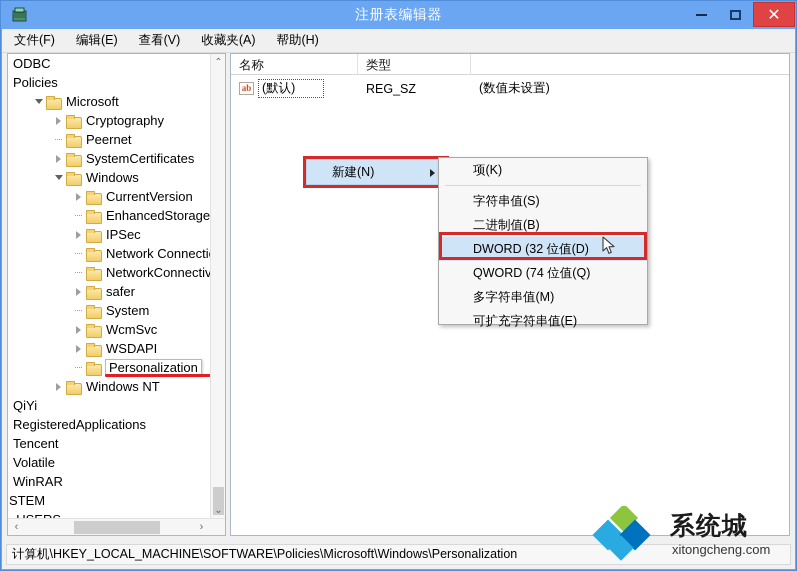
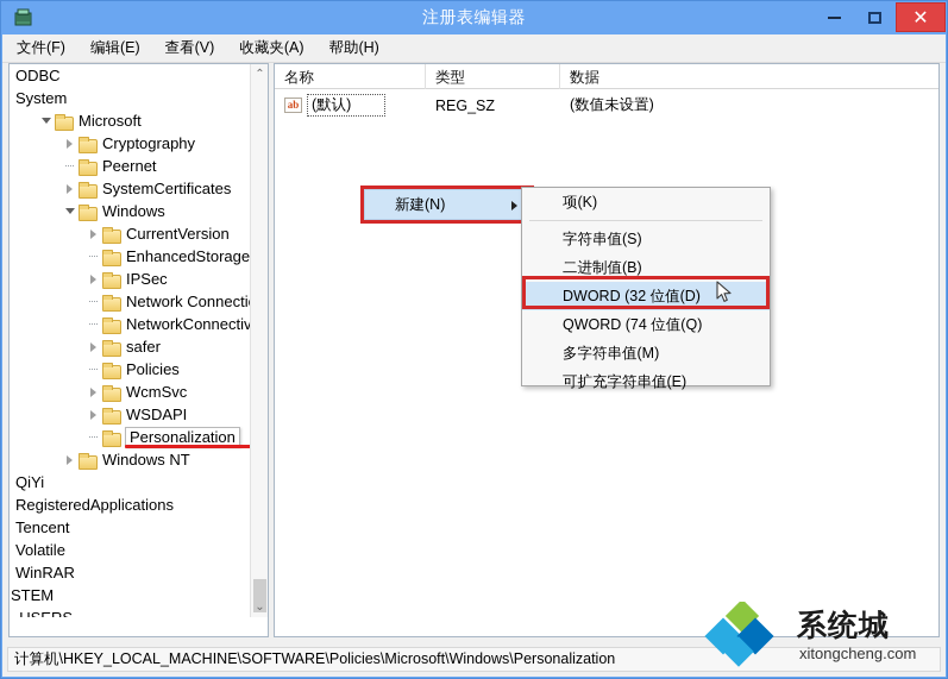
  注册表编辑器
  ✕
  文件(F)
  编辑(E)
  查看(V)
  收藏夹(A)
  帮助(H)
  ODBC
- Policies
+ System
  Microsoft
  Cryptography
  Peernet
  SystemCertificates
  Windows
  CurrentVersion
  EnhancedStorage
  IPSec
  Network Connecti
  safer
- System
+ Policies
  WcmSvc
  WSDAPI
  Personalization
  Windows NT
  QiYi
  RegisteredApplications
  Tencent
  Volatile
  WinRAR
  STEM
  ⌃
  ⌄
- ‹
- ›
  名称
  类型
+ 数据
  ab
  (默认)
  REG_SZ
  (数值未设置)
  新建(N)
  项(K)
  字符串值(S)
  二进制值(B)
  DWORD (32 位值(D)
  QWORD (74 位值(Q)
  多字符串值(M)
  可扩充字符串值(E)
  计算机\HKEY_LOCAL_MACHINE\SOFTWARE\Policies\Microsoft\Windows\Personalization
  系统城
  xitongcheng.com
